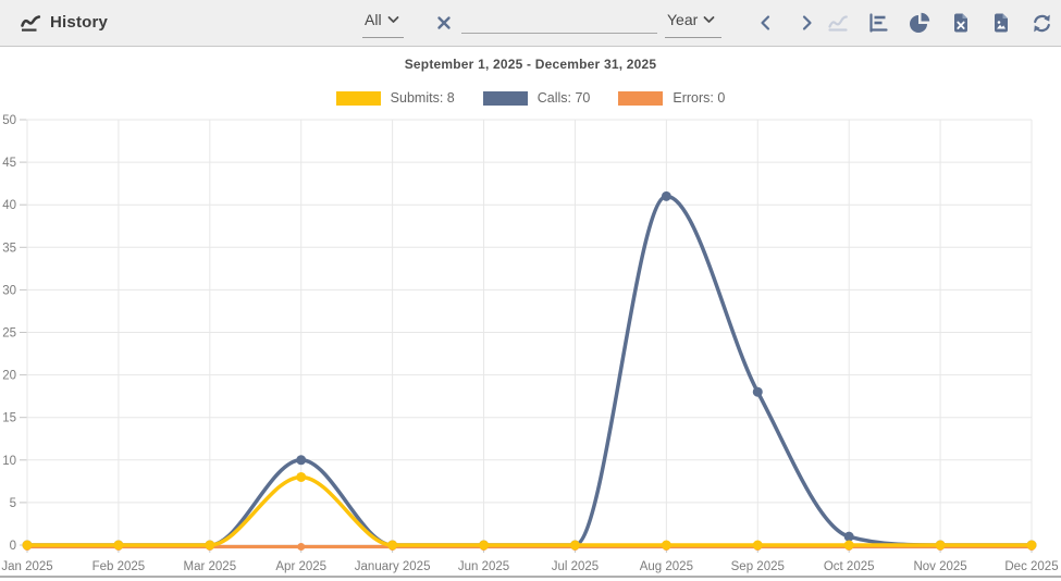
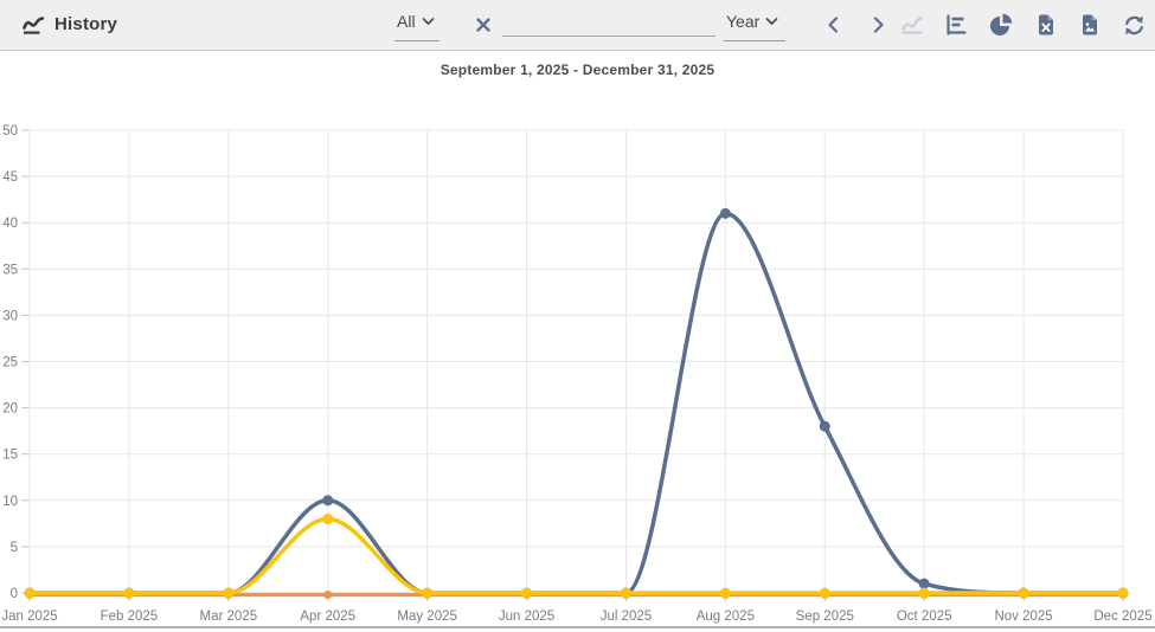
  History
  All
  Year
  September 1, 2025 - December 31, 2025
- Submits: 8
- Calls: 70
- Errors: 0
  0
  5
  10
  15
  20
  25
  30
  35
  40
  45
  50
  Jan 2025
  Feb 2025
  Mar 2025
  Apr 2025
- January 2025
+ May 2025
  Jun 2025
  Jul 2025
  Aug 2025
  Sep 2025
  Oct 2025
  Nov 2025
  Dec 2025
